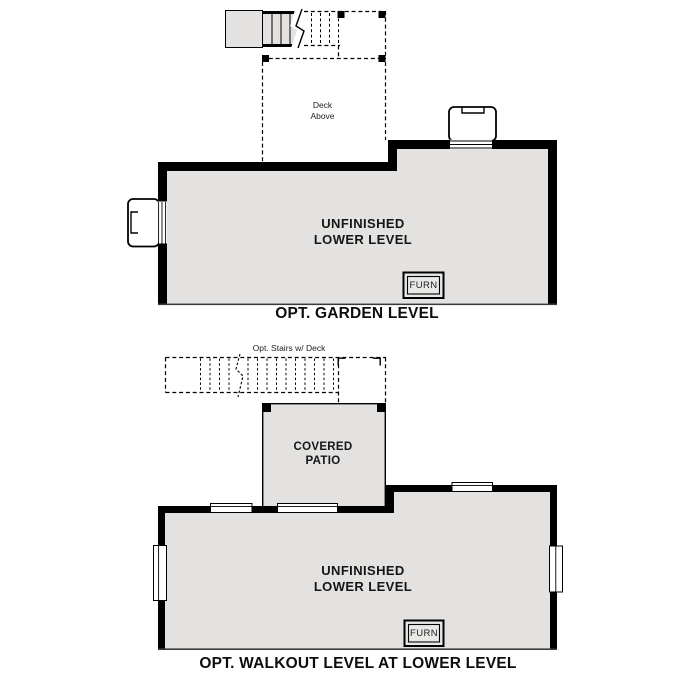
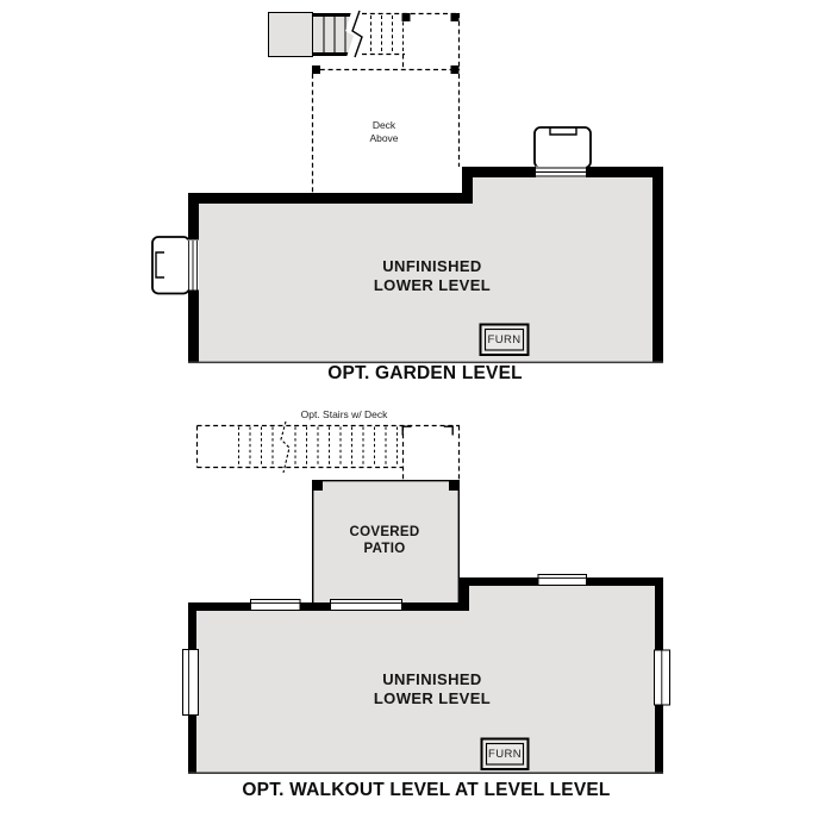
  Deck
  Above
  UNFINISHED
  LOWER LEVEL
  FURN
  OPT. GARDEN LEVEL
  Opt. Stairs w/ Deck
  COVERED
  PATIO
  UNFINISHED
  LOWER LEVEL
  FURN
- OPT. WALKOUT LEVEL AT LOWER LEVEL
+ OPT. WALKOUT LEVEL AT LEVEL LEVEL
